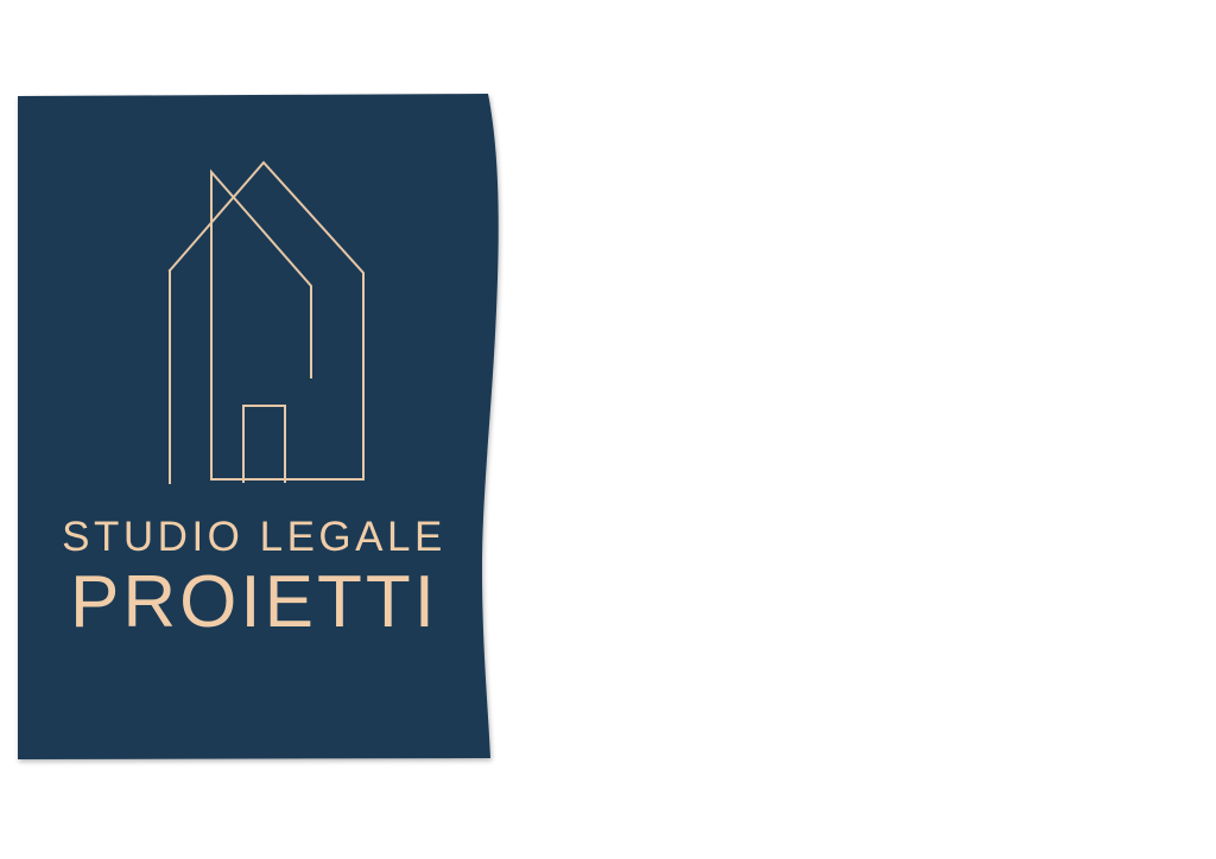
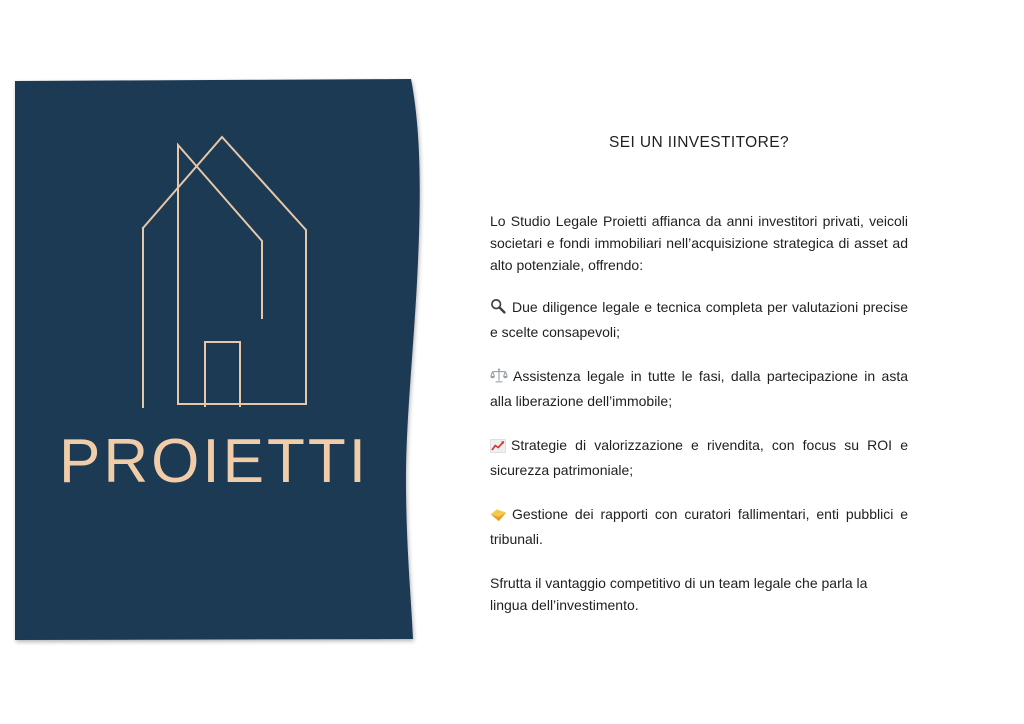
- STUDIO LEGALE
  PROIETTI
+ SEI UN IINVESTITORE?
+ Lo Studio Legale Proietti affianca da anni investitori privati, veicoli societari e fondi immobiliari nell’acquisizione strategica di asset ad alto potenziale, offrendo:
+ Due diligence legale e tecnica completa per valutazioni precise e scelte consapevoli;
+ Assistenza legale in tutte le fasi, dalla partecipazione in asta alla liberazione dell’immobile;
+ Strategie di valorizzazione e rivendita, con focus su ROI e sicurezza patrimoniale;
+ Gestione dei rapporti con curatori fallimentari, enti pubblici e tribunali.
+ Sfrutta il vantaggio competitivo di un team legale che parla la lingua dell’investimento.
